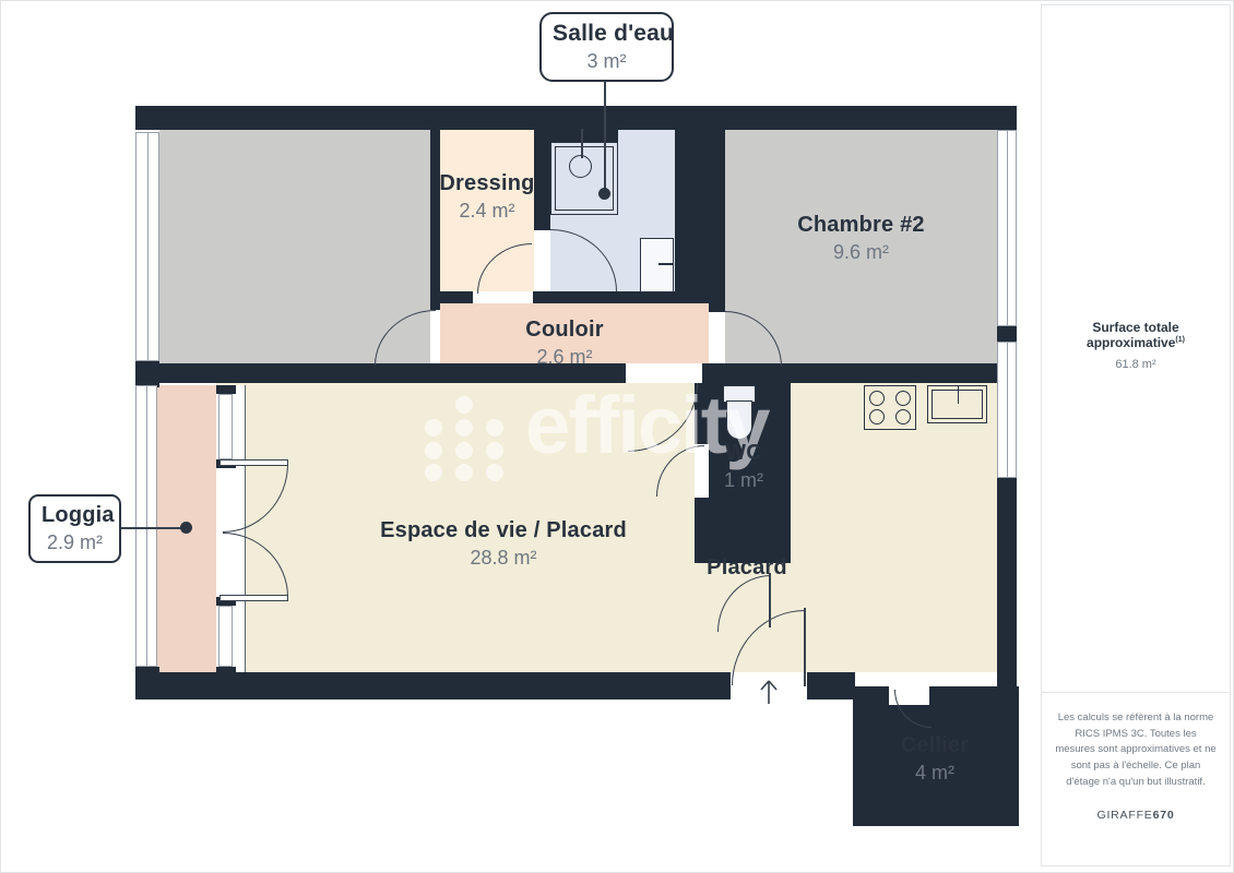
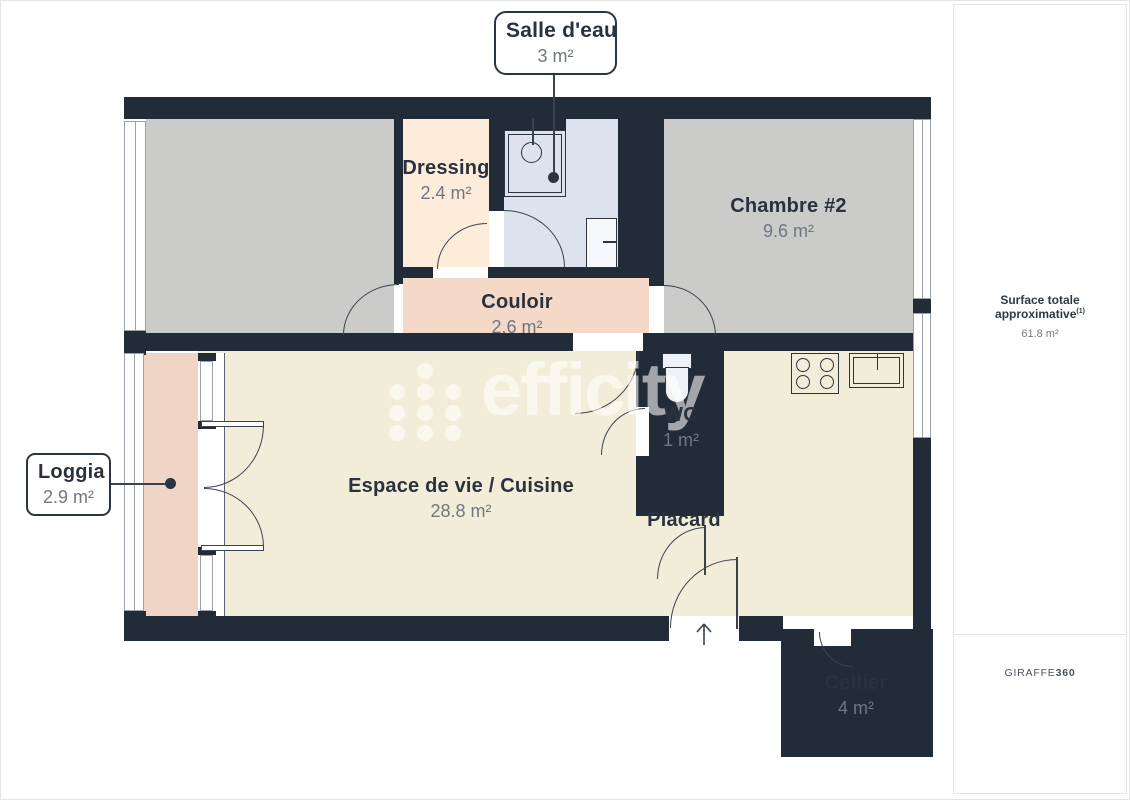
  Salle d'eau
  3 m²
  Loggia
  2.9 m²
  Chambre #2
  9.6 m²
  Dressing
  2.4 m²
  Couloir
  2.6 m²
  WC
  1 m²
- Espace de vie / Placard
+ Espace de vie / Cuisine
  28.8 m²
  Placard
  4 m²
  efficity
  Surface totale approximative
  61.8 m²
- Les calculs se réfèrent à la norme RICS IPMS 3C. Toutes les mesures sont approximatives et ne sont pas à l'échelle. Ce plan d'étage n'a qu'un but illustratif.
- GIRAFFE670
+ GIRAFFE360
